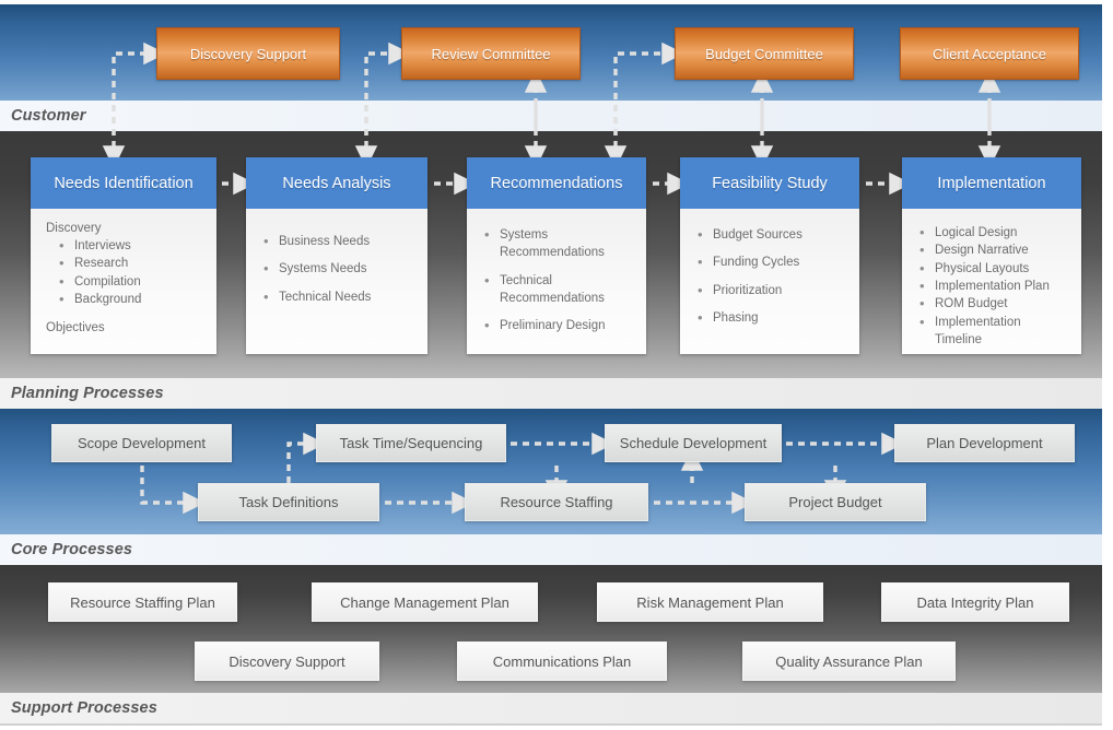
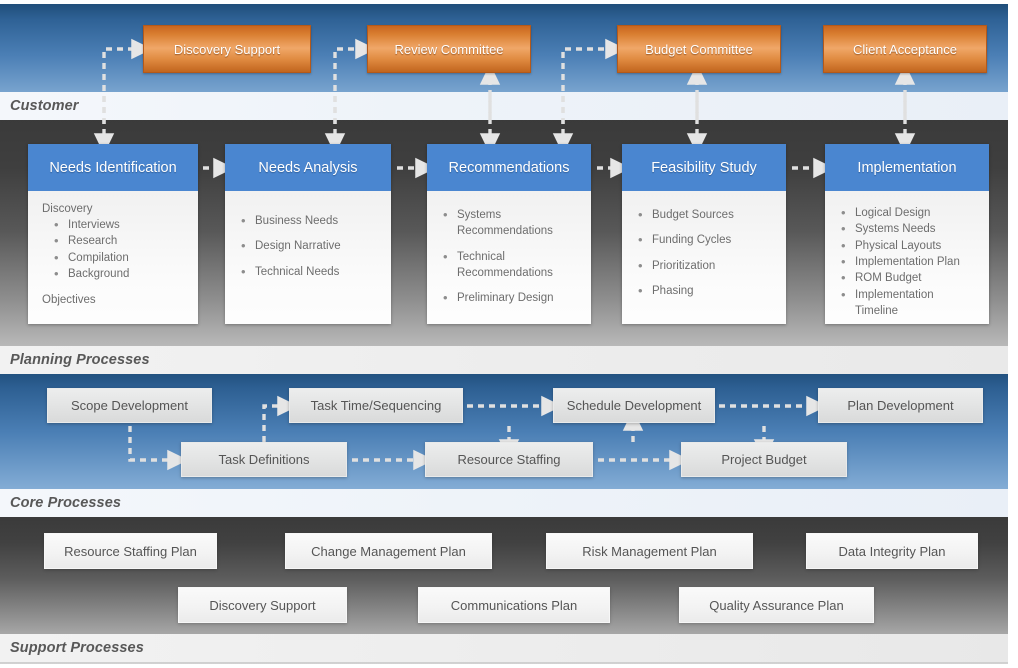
  Customer
  Planning Processes
  Core Processes
  Support Processes
  Discovery Support
  Review Committee
  Budget Committee
  Client Acceptance
  Needs Identification
  Discovery
  Interviews
  Research
  Compilation
  Background
  Objectives
  Needs Analysis
  Business Needs
- Systems Needs
+ Design Narrative
  Technical Needs
  Recommendations
  Systems Recommendations
  Technical Recommendations
  Preliminary Design
  Feasibility Study
  Budget Sources
  Funding Cycles
  Prioritization
  Phasing
  Implementation
  Logical Design
- Design Narrative
+ Systems Needs
  Physical Layouts
  Implementation Plan
  ROM Budget
  Implementation Timeline
  Scope Development
  Task Time/Sequencing
  Schedule Development
  Plan Development
  Task Definitions
  Resource Staffing
  Project Budget
  Resource Staffing Plan
  Change Management Plan
  Risk Management Plan
  Data Integrity Plan
  Discovery Support
  Communications Plan
  Quality Assurance Plan
